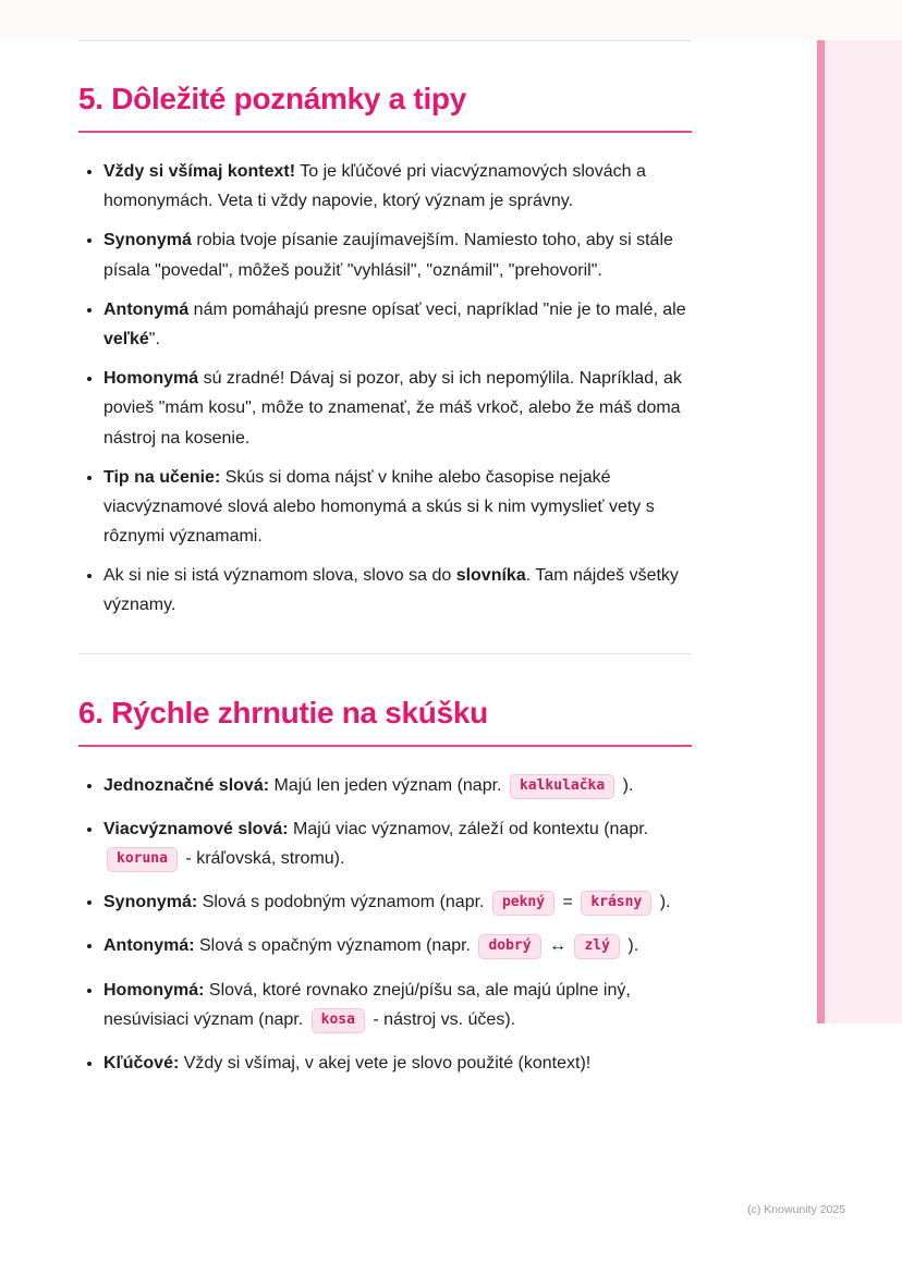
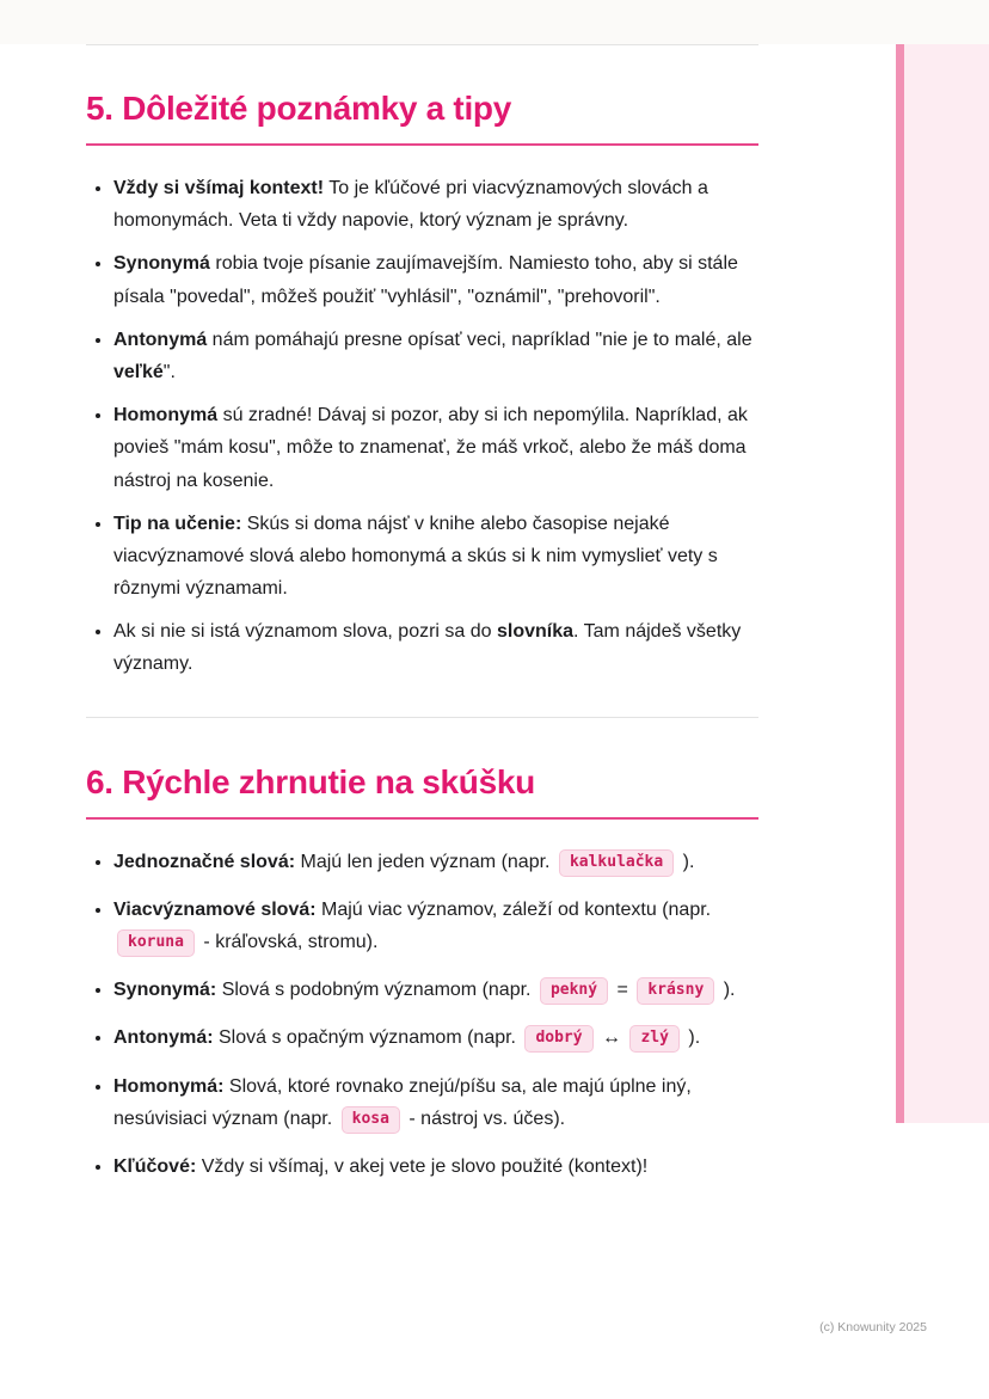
  5. Dôležité poznámky a tipy
  Vždy si všímaj kontext! To je kľúčové pri viacvýznamových slovách a homonymách. Veta ti vždy napovie, ktorý význam je správny.
  Synonymá robia tvoje písanie zaujímavejším. Namiesto toho, aby si stále písala "povedal", môžeš použiť "vyhlásil", "oznámil", "prehovoril".
  Antonymá nám pomáhajú presne opísať veci, napríklad "nie je to malé, ale veľké".
  Homonymá sú zradné! Dávaj si pozor, aby si ich nepomýlila. Napríklad, ak povieš "mám kosu", môže to znamenať, že máš vrkoč, alebo že máš doma nástroj na kosenie.
  Tip na učenie: Skús si doma nájsť v knihe alebo časopise nejaké viacvýznamové slová alebo homonymá a skús si k nim vymyslieť vety s rôznymi významami.
- Ak si nie si istá významom slova, slovo sa do slovníka. Tam nájdeš všetky významy.
+ Ak si nie si istá významom slova, pozri sa do slovníka. Tam nájdeš všetky významy.
  6. Rýchle zhrnutie na skúšku
  Jednoznačné slová: Majú len jeden význam (napr. kalkulačka ).
  Viacvýznamové slová: Majú viac významov, záleží od kontextu (napr. koruna - kráľovská, stromu).
  Synonymá: Slová s podobným významom (napr. pekný = krásny ).
  Antonymá: Slová s opačným významom (napr. dobrý ↔ zlý ).
  Homonymá: Slová, ktoré rovnako znejú/píšu sa, ale majú úplne iný, nesúvisiaci význam (napr. kosa - nástroj vs. účes).
  Kľúčové: Vždy si všímaj, v akej vete je slovo použité (kontext)!
  (c) Knowunity 2025
